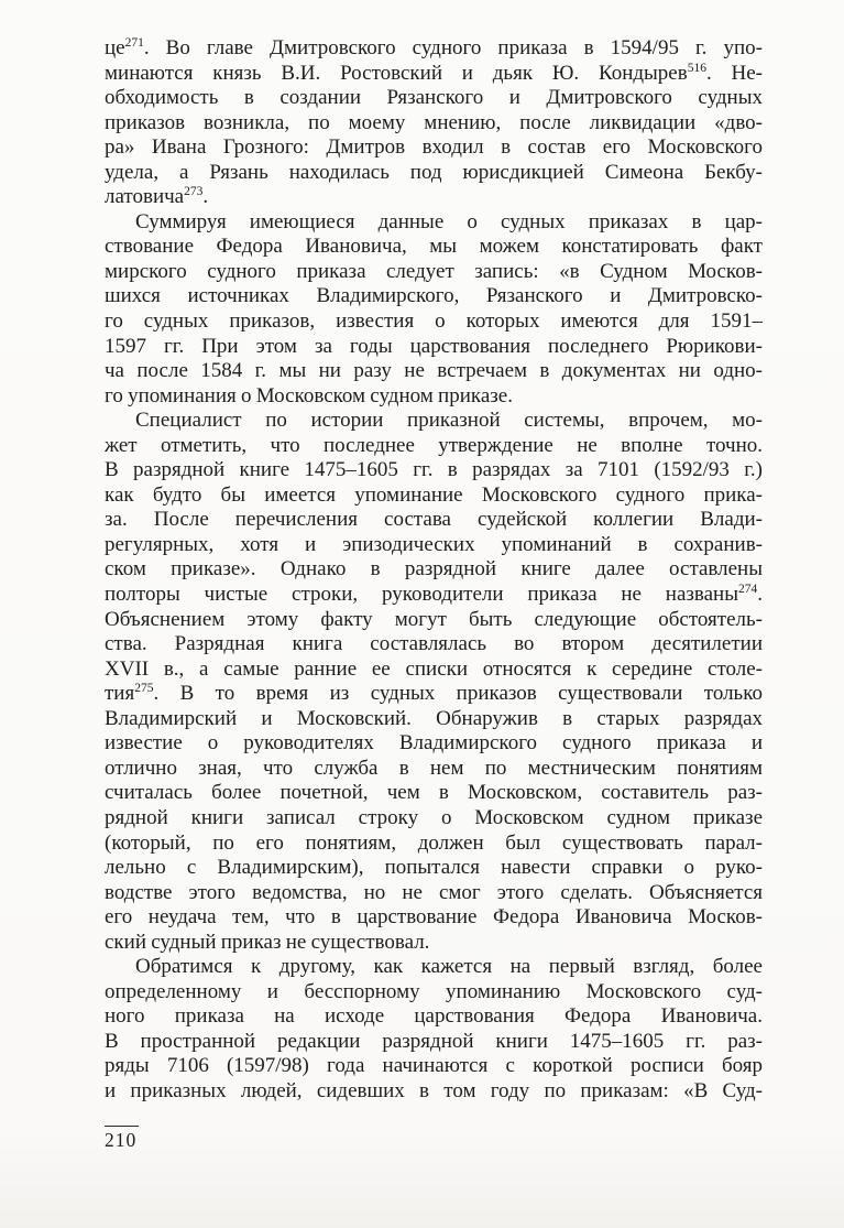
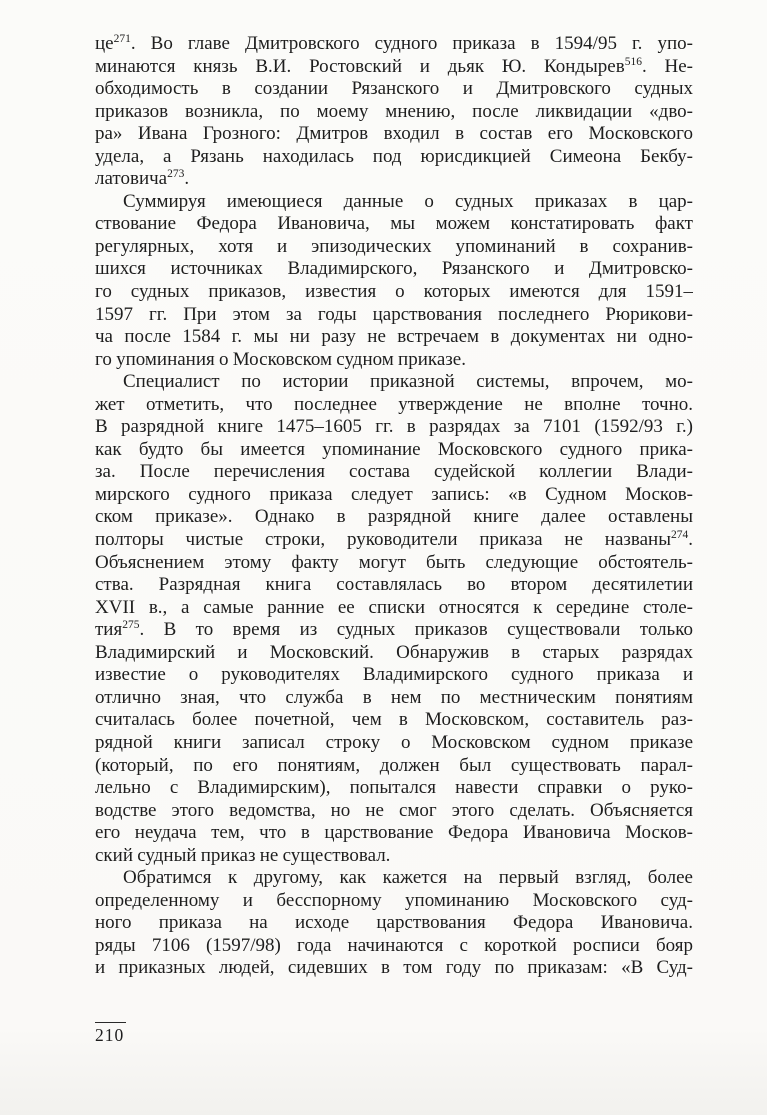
  це271. Во главе Дмитровского судного приказа в 1594/95 г. упо-
  минаются князь В.И. Ростовский и дьяк Ю. Кондырев516. Не-
  обходимость в создании Рязанского и Дмитровского судных
  приказов возникла, по моему мнению, после ликвидации «дво-
  ра» Ивана Грозного: Дмитров входил в состав его Московского
  удела, а Рязань находилась под юрисдикцией Симеона Бекбу-
  латовича273.
  Суммируя имеющиеся данные о судных приказах в цар-
  ствование Федора Ивановича, мы можем констатировать факт
- мирского судного приказа следует запись: «в Судном Москов-
+ регулярных, хотя и эпизодических упоминаний в сохранив-
  шихся источниках Владимирского, Рязанского и Дмитровско-
  го судных приказов, известия о которых имеются для 1591–
  1597 гг. При этом за годы царствования последнего Рюрикови-
  ча после 1584 г. мы ни разу не встречаем в документах ни одно-
  го упоминания о Московском судном приказе.
  Специалист по истории приказной системы, впрочем, мо-
  жет отметить, что последнее утверждение не вполне точно.
  В разрядной книге 1475–1605 гг. в разрядах за 7101 (1592/93 г.)
  как будто бы имеется упоминание Московского судного прика-
  за. После перечисления состава судейской коллегии Влади-
- регулярных, хотя и эпизодических упоминаний в сохранив-
+ мирского судного приказа следует запись: «в Судном Москов-
  ском приказе». Однако в разрядной книге далее оставлены
  полторы чистые строки, руководители приказа не названы274.
  Объяснением этому факту могут быть следующие обстоятель-
  ства. Разрядная книга составлялась во втором десятилетии
  XVII в., а самые ранние ее списки относятся к середине столе-
  тия275. В то время из судных приказов существовали только
  Владимирский и Московский. Обнаружив в старых разрядах
  известие о руководителях Владимирского судного приказа и
  отлично зная, что служба в нем по местническим понятиям
  считалась более почетной, чем в Московском, составитель раз-
  рядной книги записал строку о Московском судном приказе
  (который, по его понятиям, должен был существовать парал-
  лельно с Владимирским), попытался навести справки о руко-
  водстве этого ведомства, но не смог этого сделать. Объясняется
  его неудача тем, что в царствование Федора Ивановича Москов-
  ский судный приказ не существовал.
  Обратимся к другому, как кажется на первый взгляд, более
  определенному и бесспорному упоминанию Московского суд-
  ного приказа на исходе царствования Федора Ивановича.
- В пространной редакции разрядной книги 1475–1605 гг. раз-
  ряды 7106 (1597/98) года начинаются с короткой росписи бояр
  и приказных людей, сидевших в том году по приказам: «В Суд-
  210
